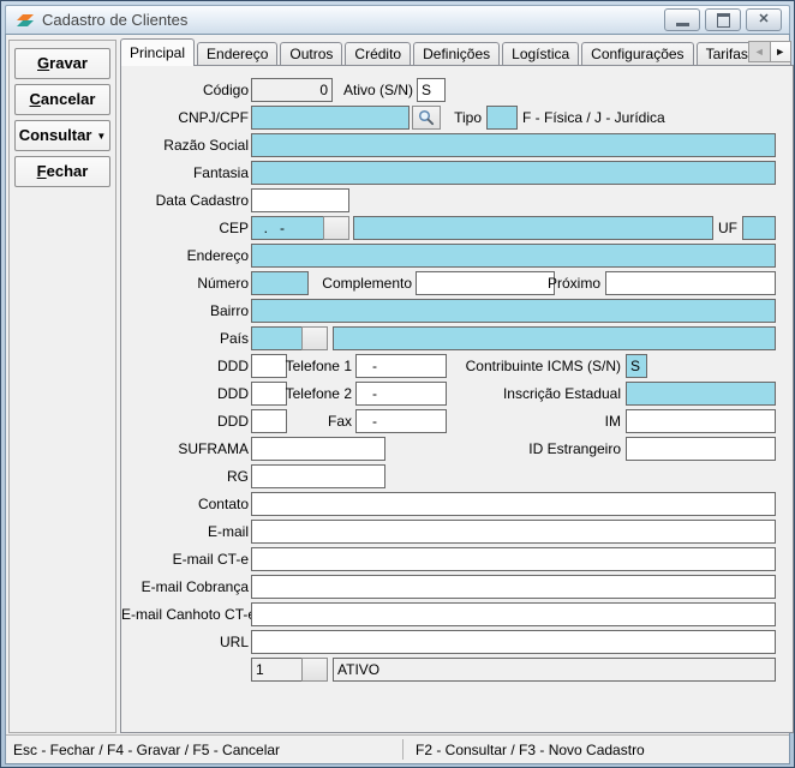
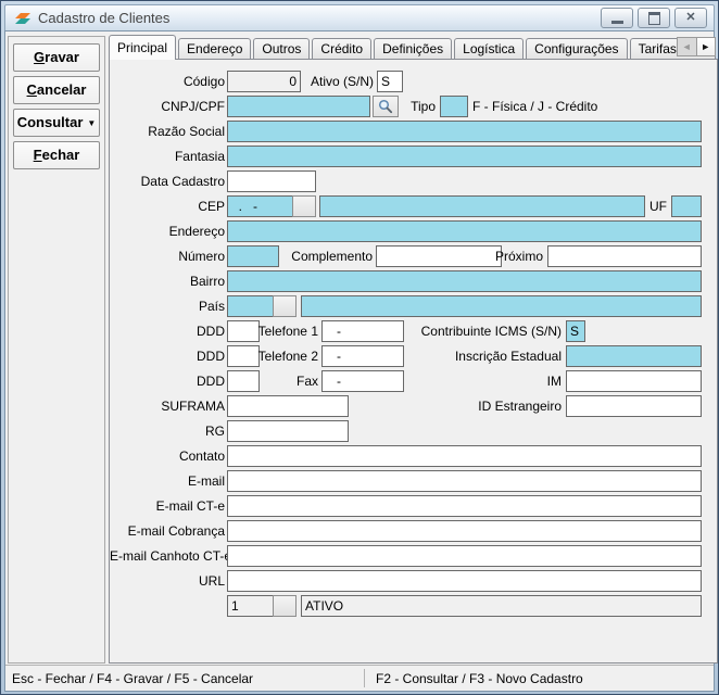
  Cadastro de Clientes
  ✕
  Gravar
  Cancelar
  Consultar ▼
  Fechar
  Principal
  Endereço
  Outros
  Crédito
  Definições
  Logística
  Configurações
  ◄
  ►
  Código
  0
  Ativo (S/N)
  S
  CNPJ/CPF
  Tipo
- F - Física / J - Jurídica
+ F - Física / J - Crédito
  Razão Social
  Fantasia
  Data Cadastro
  CEP
  . -
  UF
  Endereço
  Número
  Complemento
  Próximo
  Bairro
  País
  DDD
  Telefone 1
  -
  Contribuinte ICMS (S/N)
  S
  DDD
  Telefone 2
  -
  Inscrição Estadual
  DDD
  Fax
  -
  IM
  SUFRAMA
  ID Estrangeiro
  RG
  Contato
  E-mail
  E-mail CT-e
  E-mail Cobrança
  E-mail Canhoto CT-
  URL
  1
  ATIVO
  Esc - Fechar / F4 - Gravar / F5 - Cancelar
  F2 - Consultar / F3 - Novo Cadastro
